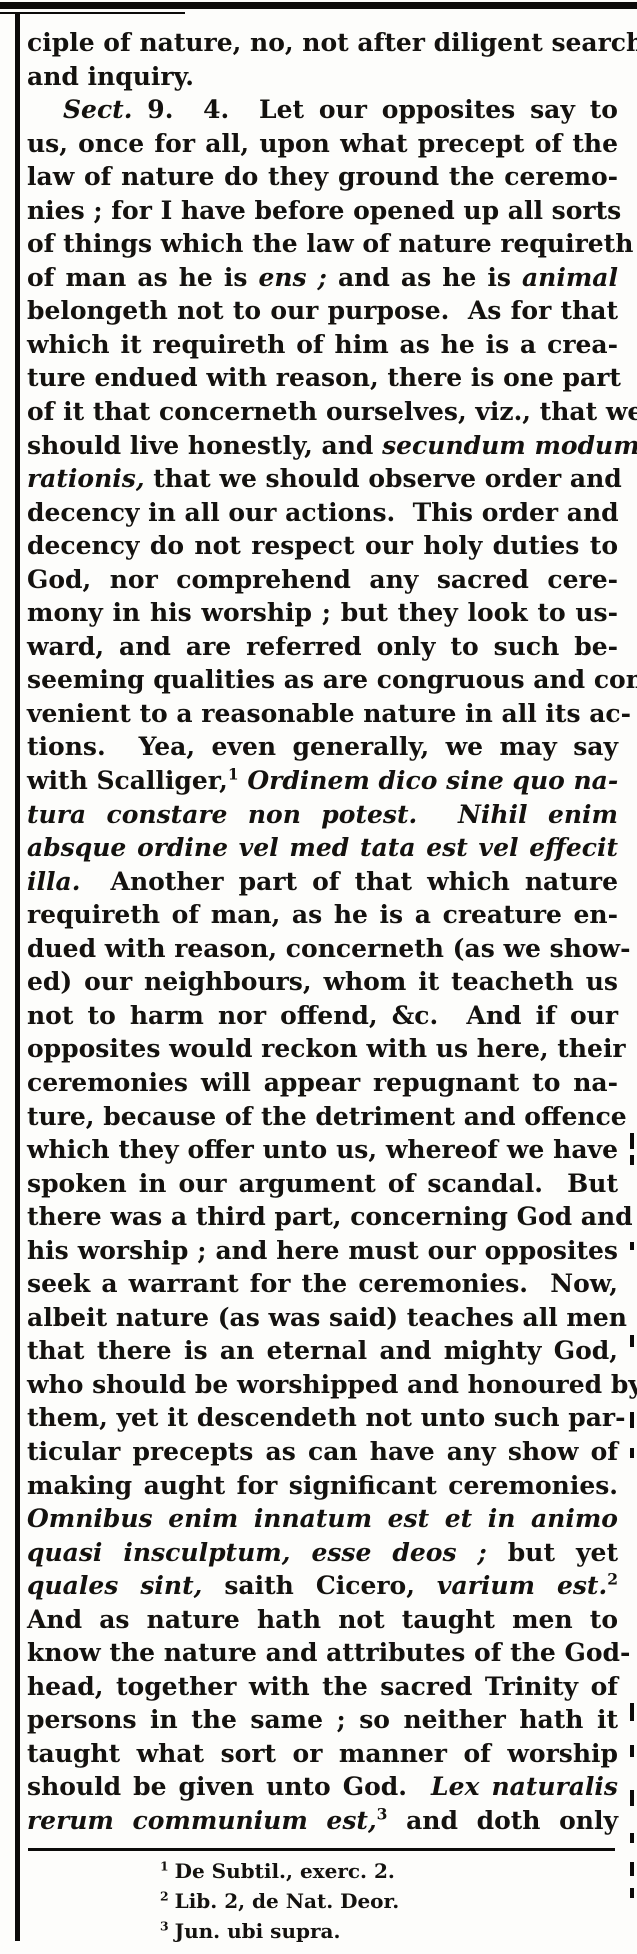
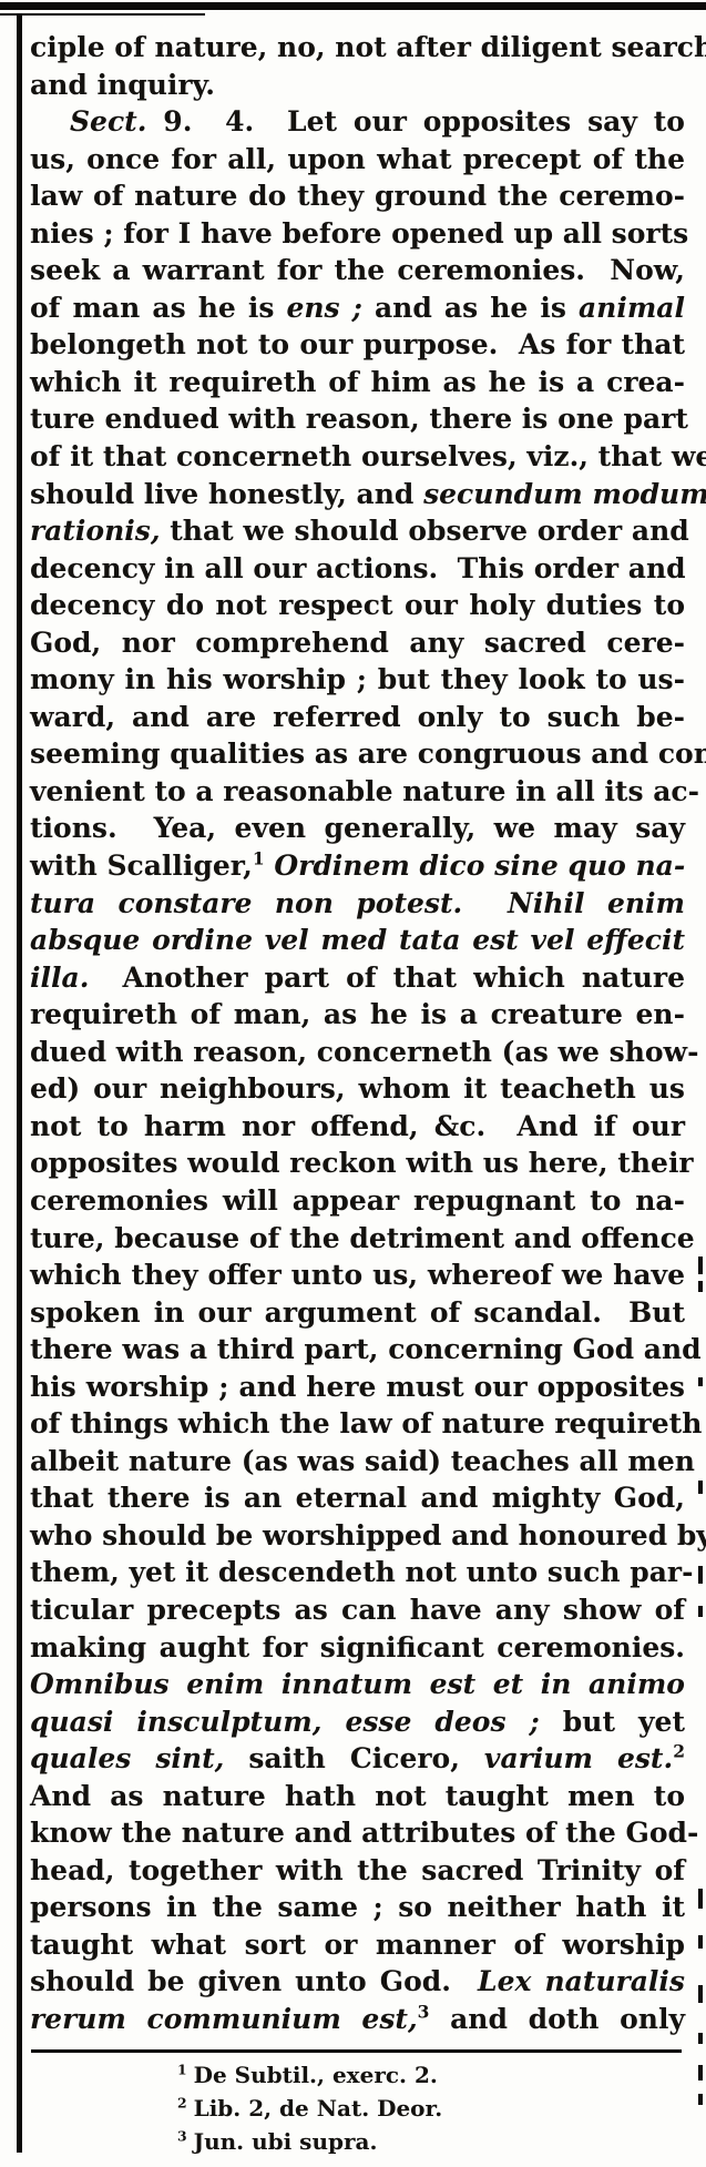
  ciple of nature, no, not after diligent search
  and inquiry.
  Sect. 9. 4. Let our opposites say to
  us, once for all, upon what precept of the
  law of nature do they ground the ceremo-
  nies ; for I have before opened up all sorts
- of things which the law of nature requireth
+ seek a warrant for the ceremonies. Now,
  of man as he is ens ; and as he is animal
  belongeth not to our purpose. As for that
  which it requireth of him as he is a crea-
  ture endued with reason, there is one part
  of it that concerneth ourselves, viz., that we
  should live honestly, and secundum modum
  rationis, that we should observe order and
  decency in all our actions. This order and
  decency do not respect our holy duties to
  God, nor comprehend any sacred cere-
  mony in his worship ; but they look to us-
  ward, and are referred only to such be-
  seeming qualities as are congruous and con
  venient to a reasonable nature in all its ac-
  tions. Yea, even generally, we may say
  with Scalliger,1 Ordinem dico sine quo na-
  tura constare non potest. Nihil enim
  absque ordine vel med tata est vel effecit
  illa. Another part of that which nature
  requireth of man, as he is a creature en-
  dued with reason, concerneth (as we show-
  ed) our neighbours, whom it teacheth us
  not to harm nor offend, &c. And if our
  opposites would reckon with us here, their
  ceremonies will appear repugnant to na-
  ture, because of the detriment and offence
  which they offer unto us, whereof we have
  spoken in our argument of scandal. But
  there was a third part, concerning God and
  his worship ; and here must our opposites
- seek a warrant for the ceremonies. Now,
+ of things which the law of nature requireth
  albeit nature (as was said) teaches all men
  that there is an eternal and mighty God,
  who should be worshipped and honoured by
  them, yet it descendeth not unto such par-
  ticular precepts as can have any show of
  making aught for significant ceremonies.
  Omnibus enim innatum est et in animo
  quasi insculptum, esse deos ; but yet
  quales sint, saith Cicero, varium est.2
  And as nature hath not taught men to
  know the nature and attributes of the God-
  head, together with the sacred Trinity of
  persons in the same ; so neither hath it
  taught what sort or manner of worship
  should be given unto God. Lex naturalis
  rerum communium est,3 and doth only
  1 De Subtil., exerc. 2.
  2 Lib. 2, de Nat. Deor.
  3 Jun. ubi supra.
